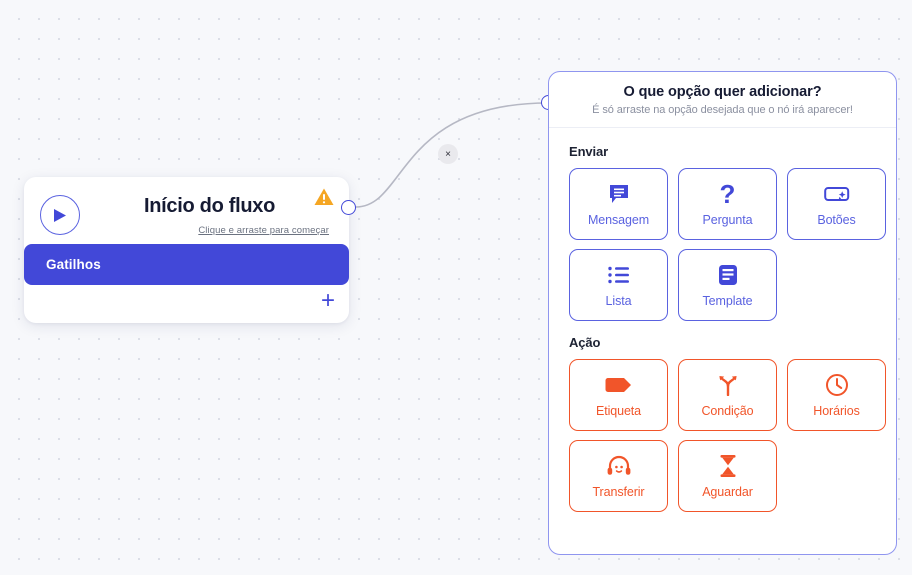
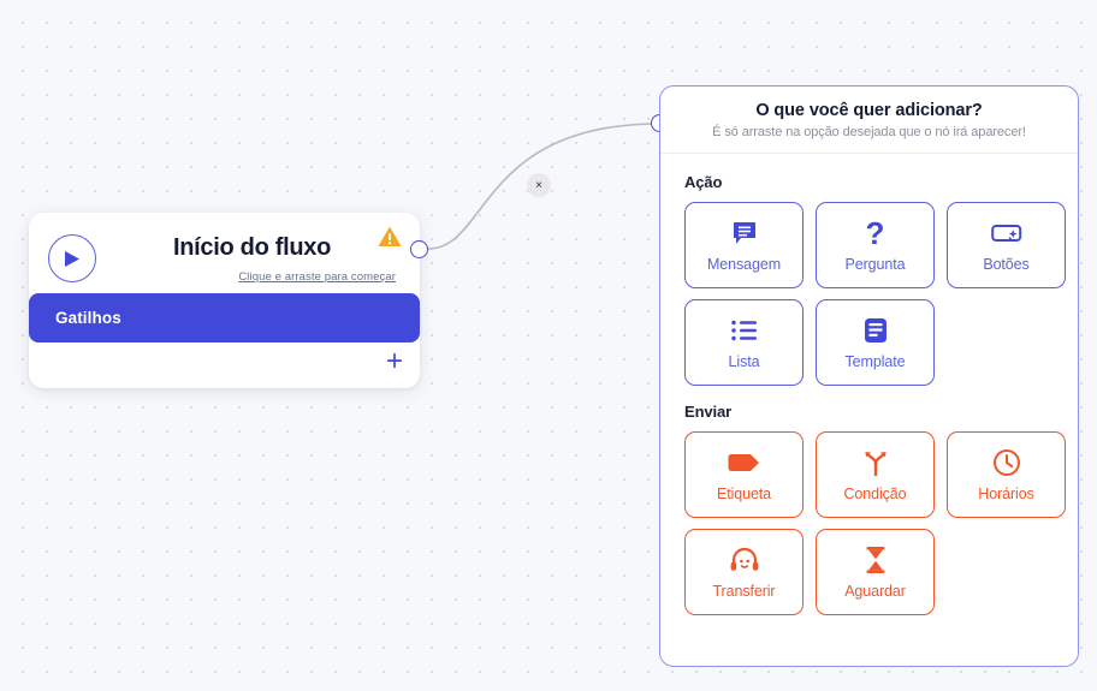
  Início do fluxo
  Clique e arraste para começar
  Gatilhos
  +
  ×
- O que opção quer adicionar?
+ O que você quer adicionar?
  É só arraste na opção desejada que o nó irá aparecer!
- Enviar
+ Ação
  Mensagem
  ?
  Pergunta
  Botões
  Lista
  Template
- Ação
+ Enviar
  Etiqueta
  Condição
  Horários
  Transferir
  Aguardar
